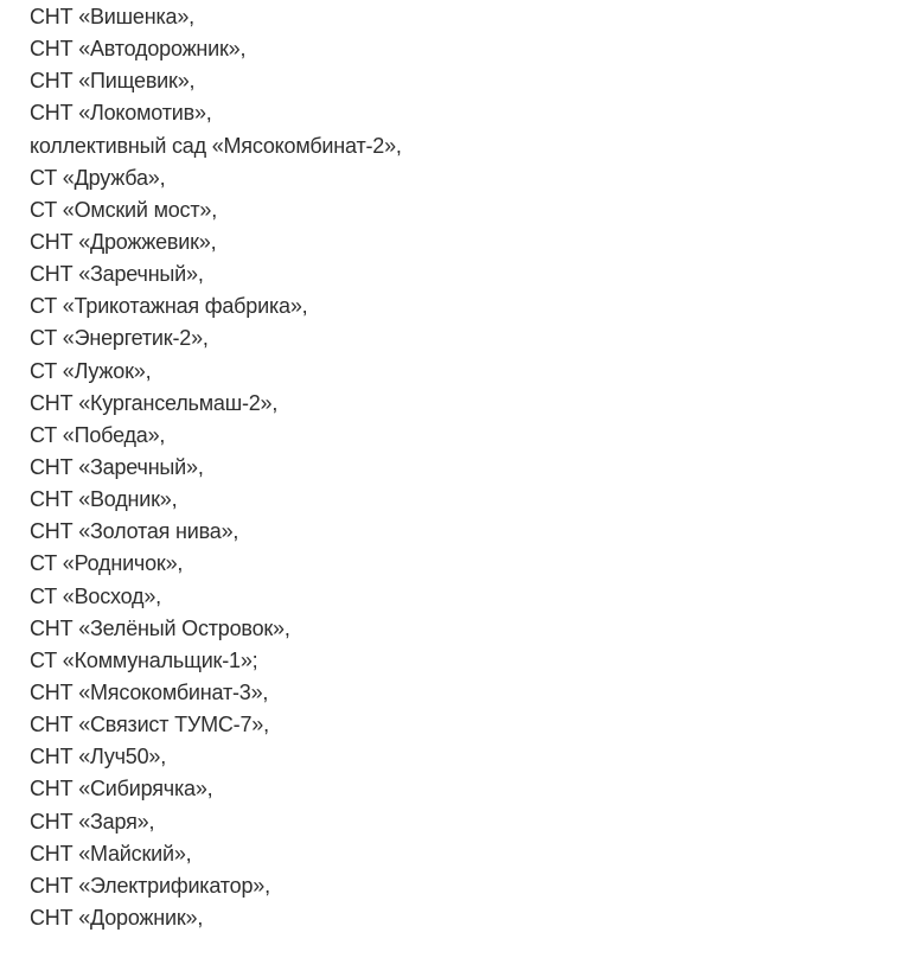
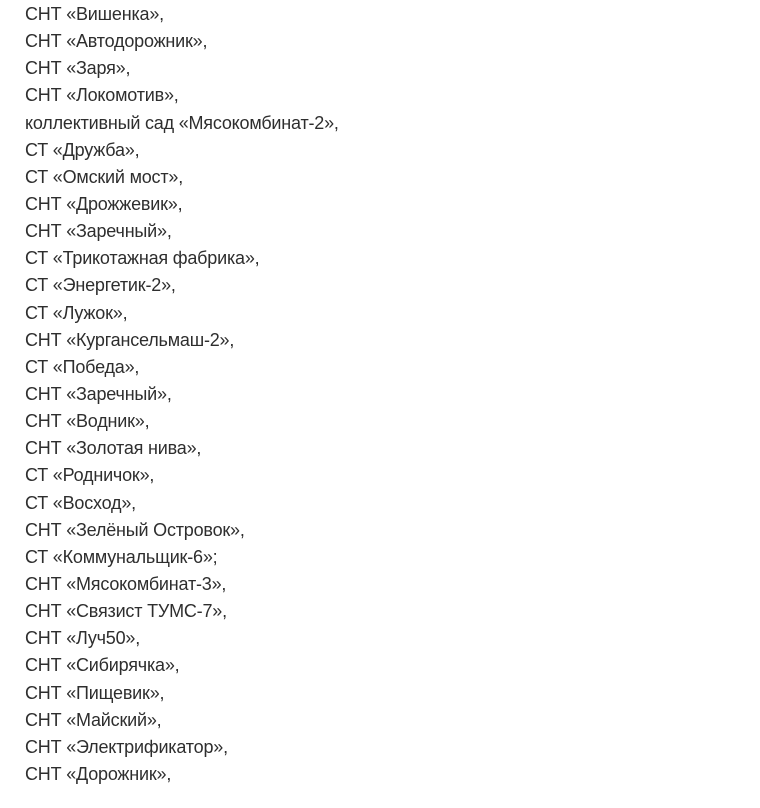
  СНТ «Вишенка»,
  СНТ «Автодорожник»,
- СНТ «Пищевик»,
+ СНТ «Заря»,
  СНТ «Локомотив»,
  коллективный сад «Мясокомбинат-2»,
  СТ «Дружба»,
  СТ «Омский мост»,
  СНТ «Дрожжевик»,
  СНТ «Заречный»,
  СТ «Трикотажная фабрика»,
  СТ «Энергетик-2»,
  СТ «Лужок»,
  СНТ «Кургансельмаш-2»,
  СТ «Победа»,
  СНТ «Заречный»,
  СНТ «Водник»,
  СНТ «Золотая нива»,
  СТ «Родничок»,
  СТ «Восход»,
  СНТ «Зелёный Островок»,
- СТ «Коммунальщик-1»;
+ СТ «Коммунальщик-6»;
  СНТ «Мясокомбинат-3»,
  СНТ «Связист ТУМС-7»,
  СНТ «Луч50»,
  СНТ «Сибирячка»,
- СНТ «Заря»,
+ СНТ «Пищевик»,
  СНТ «Майский»,
  СНТ «Электрификатор»,
  СНТ «Дорожник»,
